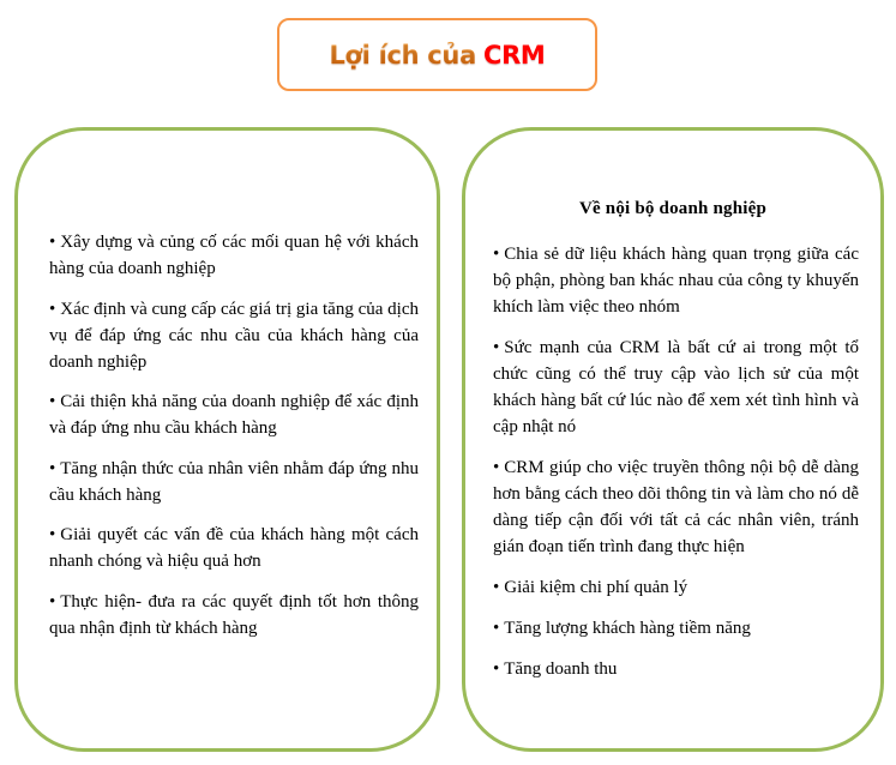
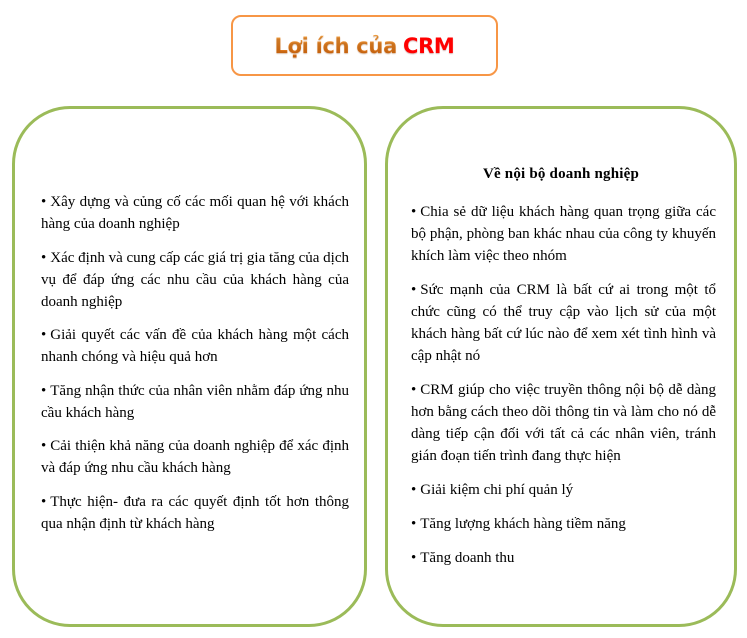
  Lợi ích của
  CRM
  • Xây dựng và củng cố các mối quan hệ với khách hàng của doanh nghiệp
  • Xác định và cung cấp các giá trị gia tăng của dịch vụ để đáp ứng các nhu cầu của khách hàng của doanh nghiệp
- • Cải thiện khả năng của doanh nghiệp để xác định và đáp ứng nhu cầu khách hàng
+ • Giải quyết các vấn đề của khách hàng một cách nhanh chóng và hiệu quả hơn
  • Tăng nhận thức của nhân viên nhằm đáp ứng nhu cầu khách hàng
- • Giải quyết các vấn đề của khách hàng một cách nhanh chóng và hiệu quả hơn
+ • Cải thiện khả năng của doanh nghiệp để xác định và đáp ứng nhu cầu khách hàng
  • Thực hiện- đưa ra các quyết định tốt hơn thông qua nhận định từ khách hàng
  Về nội bộ doanh nghiệp
  • Chia sẻ dữ liệu khách hàng quan trọng giữa các bộ phận, phòng ban khác nhau của công ty khuyến khích làm việc theo nhóm
  • Sức mạnh của CRM là bất cứ ai trong một tổ chức cũng có thể truy cập vào lịch sử của một khách hàng bất cứ lúc nào để xem xét tình hình và cập nhật nó
  • CRM giúp cho việc truyền thông nội bộ dễ dàng hơn bằng cách theo dõi thông tin và làm cho nó dễ dàng tiếp cận đối với tất cả các nhân viên, tránh gián đoạn tiến trình đang thực hiện
  • Giải kiệm chi phí quản lý
  • Tăng lượng khách hàng tiềm năng
  • Tăng doanh thu
